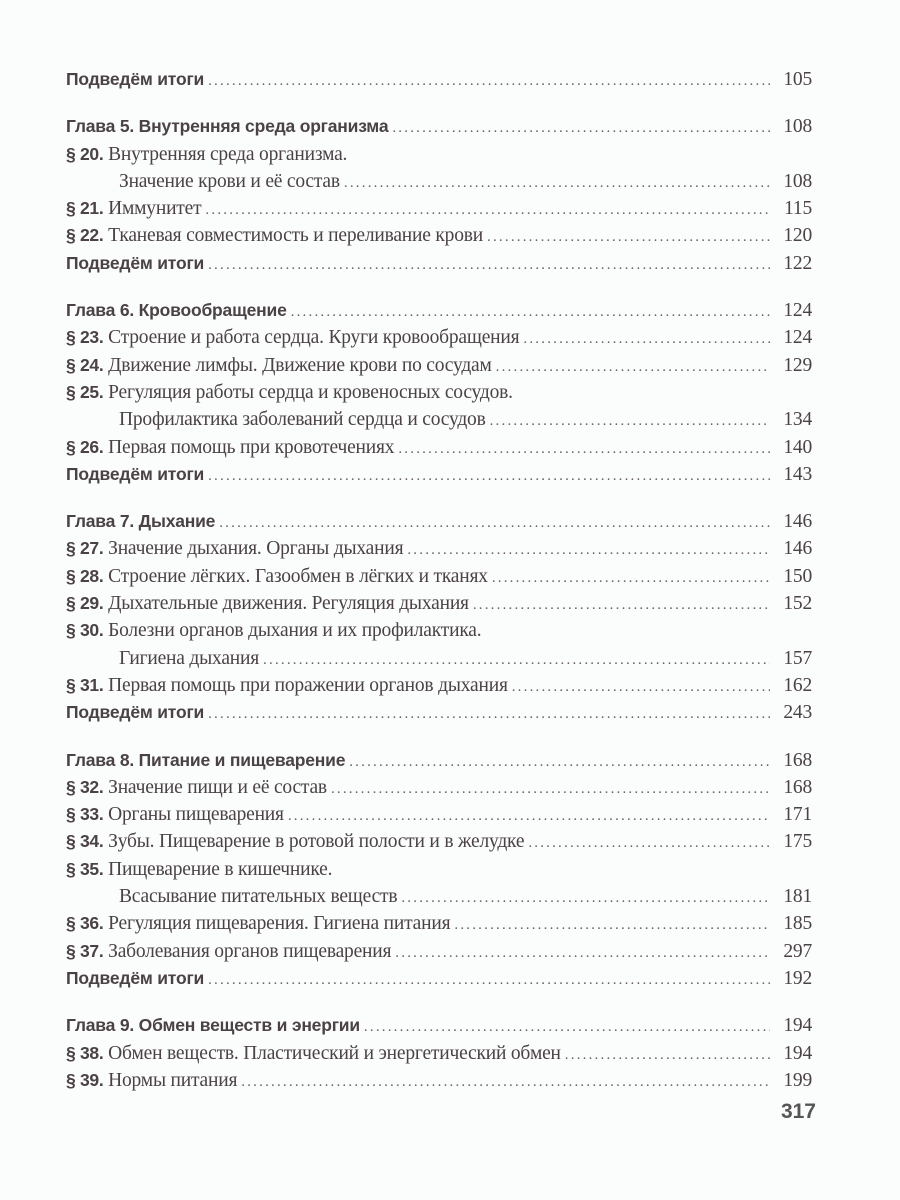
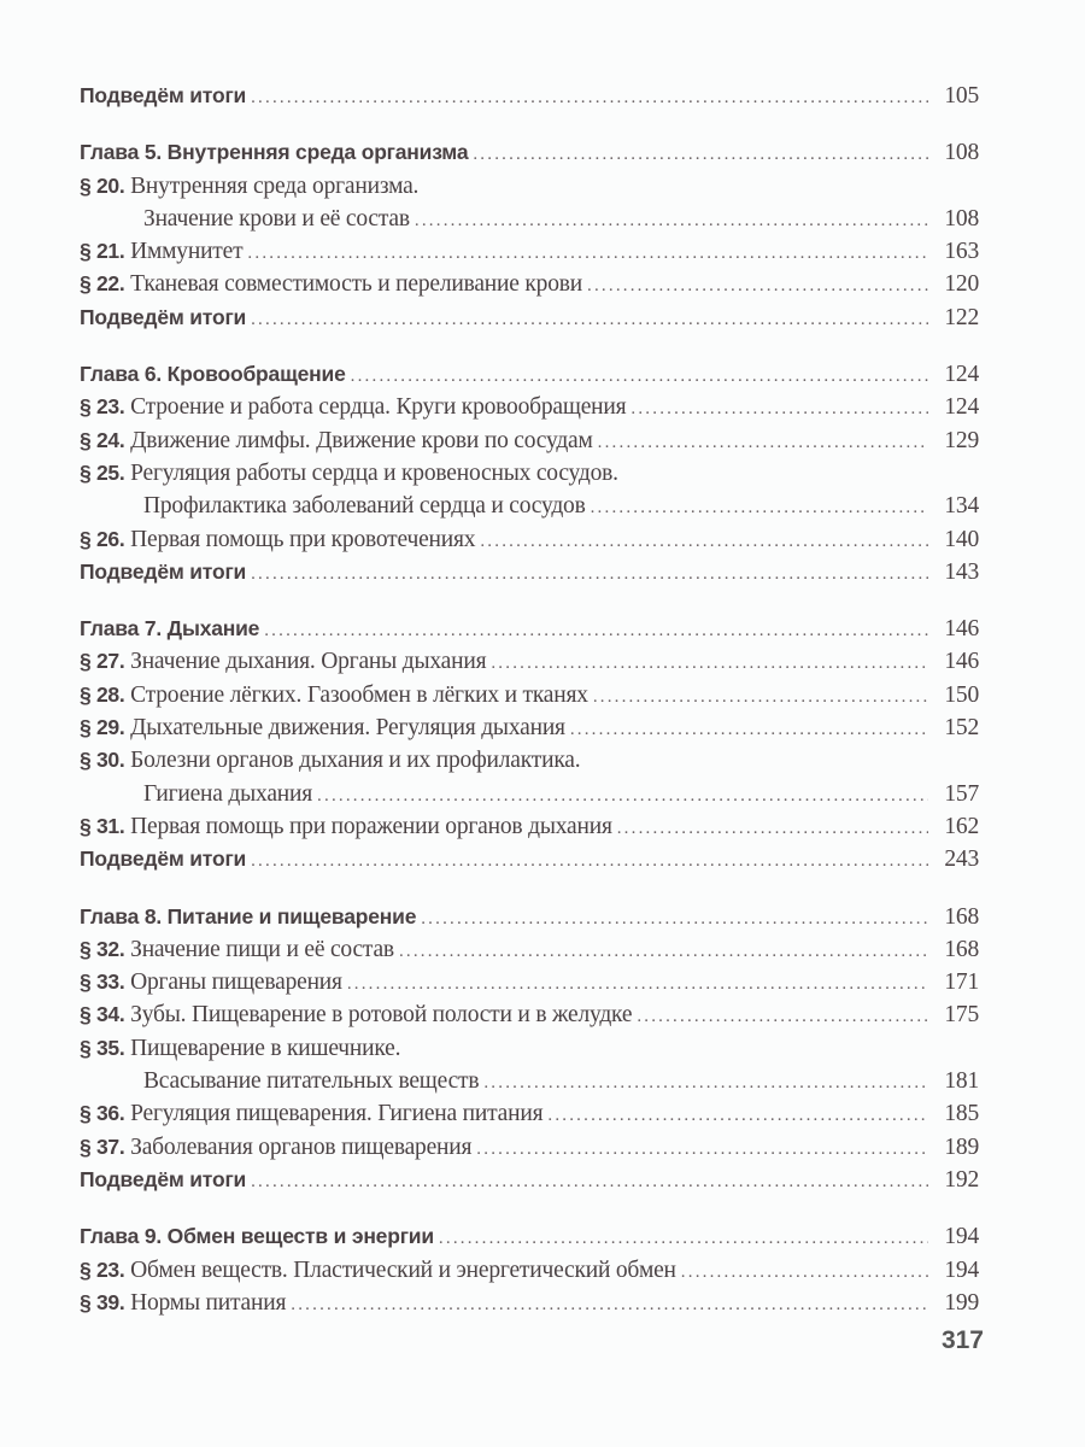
  Подведём итоги
  105
  Глава 5. Внутренняя среда организма
  108
  § 20. Внутренняя среда организма.
  Значение крови и её состав
  108
  § 21. Иммунитет
- 115
+ 163
  § 22. Тканевая совместимость и переливание крови
  120
  Подведём итоги
  122
  Глава 6. Кровообращение
  124
  § 23. Строение и работа сердца. Круги кровообращения
  124
  § 24. Движение лимфы. Движение крови по сосудам
  129
  § 25. Регуляция работы сердца и кровеносных сосудов.
  Профилактика заболеваний сердца и сосудов
  134
  § 26. Первая помощь при кровотечениях
  140
  Подведём итоги
  143
  Глава 7. Дыхание
  146
  § 27. Значение дыхания. Органы дыхания
  146
  § 28. Строение лёгких. Газообмен в лёгких и тканях
  150
  § 29. Дыхательные движения. Регуляция дыхания
  152
  § 30. Болезни органов дыхания и их профилактика.
  Гигиена дыхания
  157
  § 31. Первая помощь при поражении органов дыхания
  162
  Подведём итоги
  243
  Глава 8. Питание и пищеварение
  168
  § 32. Значение пищи и её состав
  168
  § 33. Органы пищеварения
  171
  § 34. Зубы. Пищеварение в ротовой полости и в желудке
  175
  § 35. Пищеварение в кишечнике.
  Всасывание питательных веществ
  181
  § 36. Регуляция пищеварения. Гигиена питания
  185
  § 37. Заболевания органов пищеварения
- 297
+ 189
  Подведём итоги
  192
  Глава 9. Обмен веществ и энергии
  194
- § 38. Обмен веществ. Пластический и энергетический обмен
+ § 23. Обмен веществ. Пластический и энергетический обмен
  194
  § 39. Нормы питания
  199
  317
